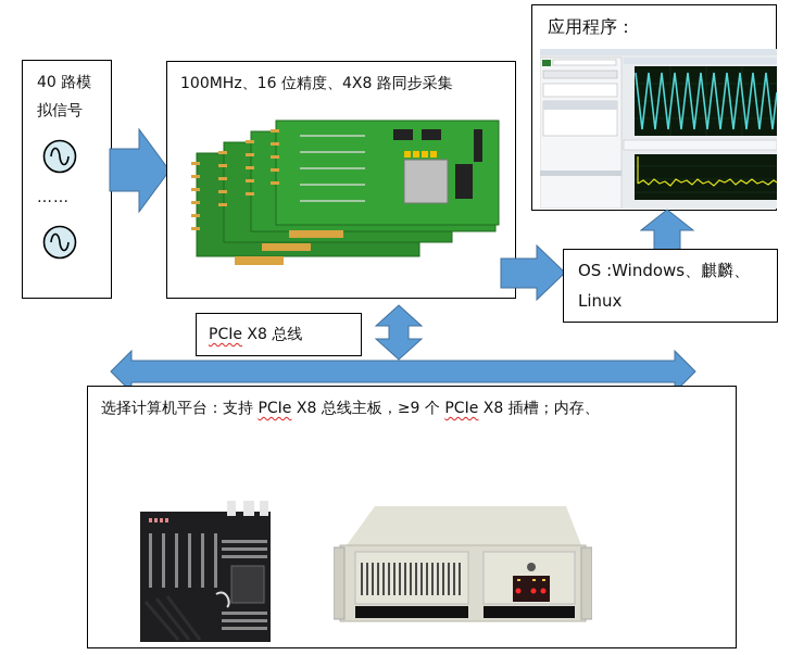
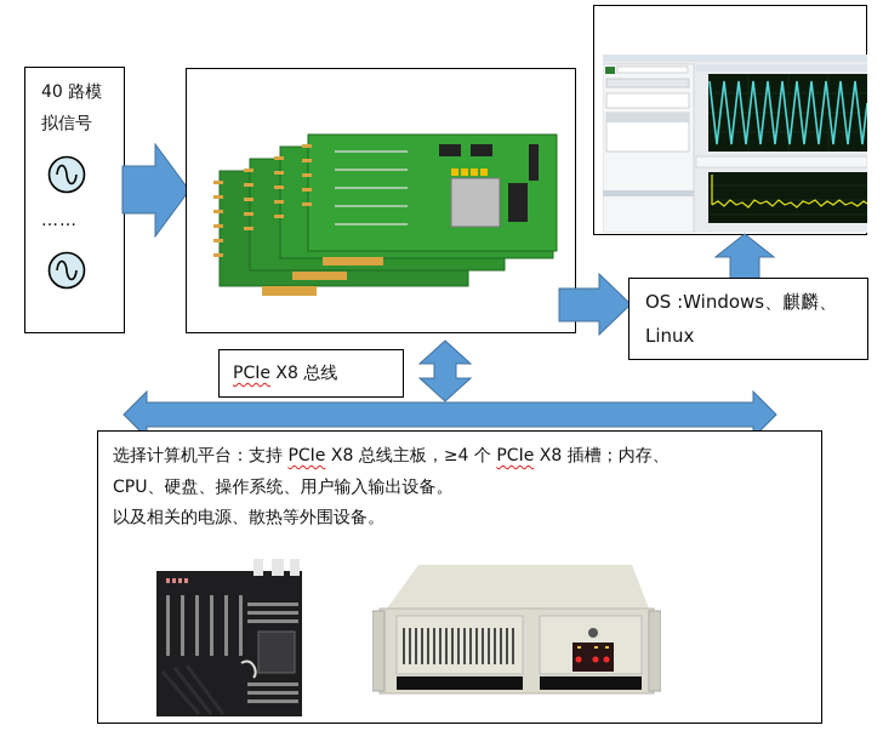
  40 路模
  拟信号
  ……
- 100MHz、16 位精度、4X8 路同步采集
- 应用程序：
  OS :Windows、麒麟、
  Linux
  PCIe X8 总线
- 选择计算机平台：支持 PCIe X8 总线主板，≥9 个 PCIe X8 插槽；内存、
+ 选择计算机平台：支持 PCIe X8 总线主板，≥4 个 PCIe X8 插槽；内存、
+ CPU、硬盘、操作系统、用户输入输出设备。
+ 以及相关的电源、散热等外围设备。
